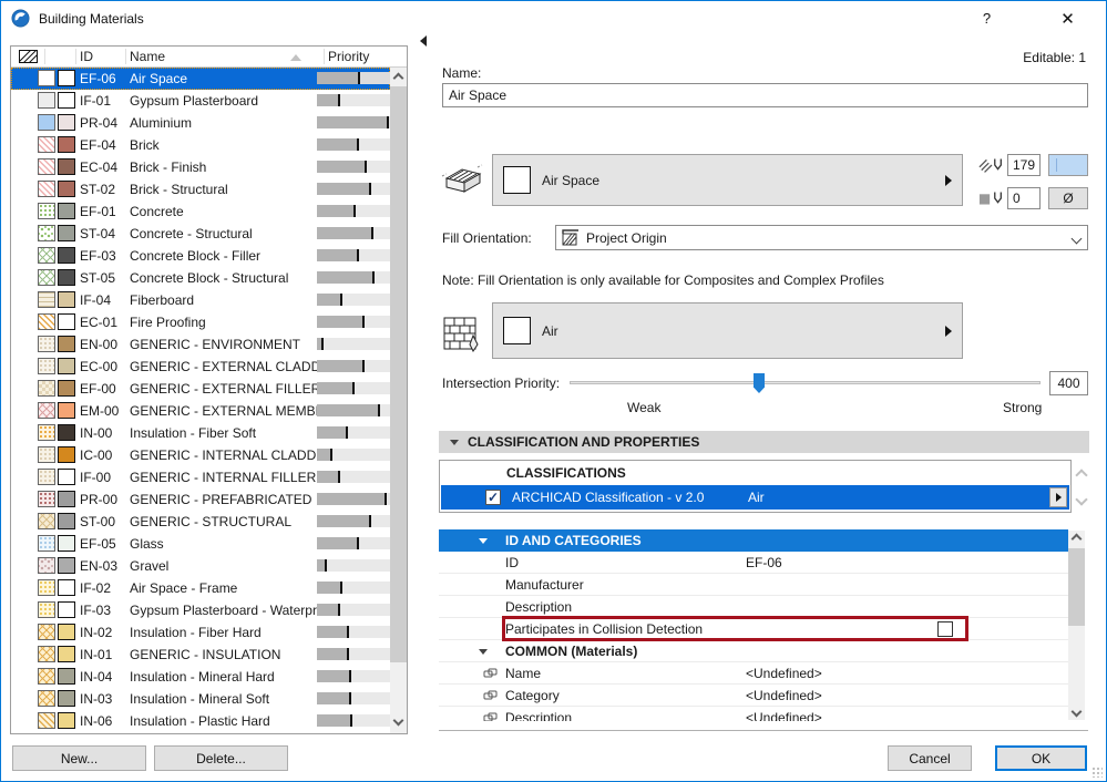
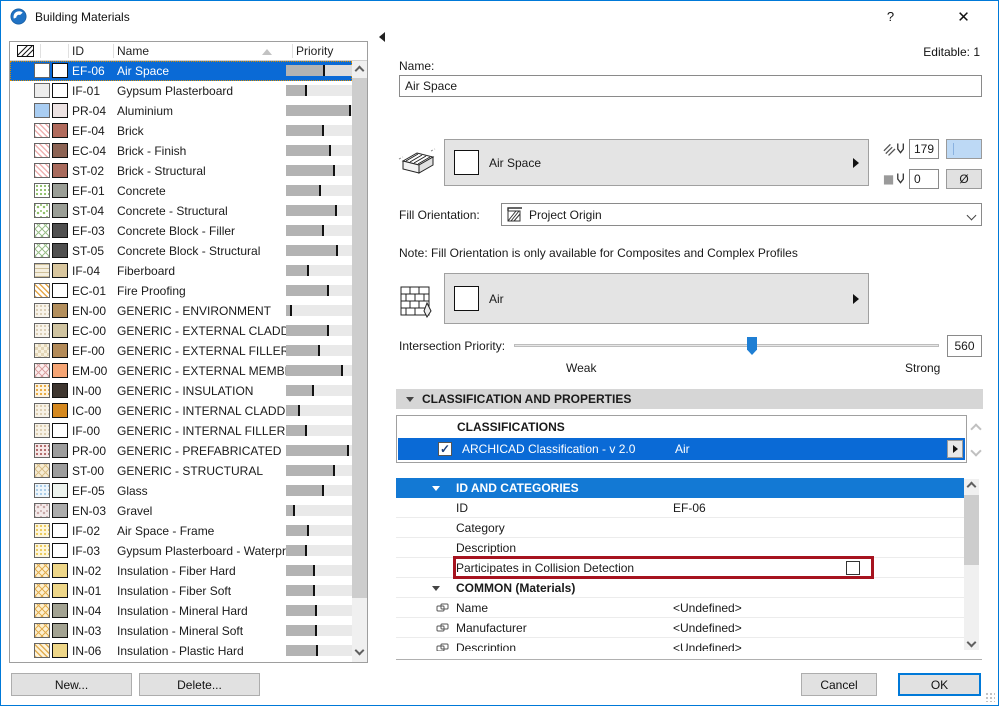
  Building Materials
  ?
  ✕
  ID
  Name
  Priority
  EF-06
  Air Space
  IF-01
  Gypsum Plasterboard
  PR-04
  Aluminium
  EF-04
  Brick
  EC-04
  Brick - Finish
  ST-02
  Brick - Structural
  EF-01
  Concrete
  ST-04
  Concrete - Structural
  EF-03
  Concrete Block - Filler
  ST-05
  Concrete Block - Structural
  IF-04
  Fiberboard
  EC-01
  Fire Proofing
  EN-00
  GENERIC - ENVIRONMENT
  EC-00
  GENERIC - EXTERNAL CLADD
  EF-00
  GENERIC - EXTERNAL FILLER
  EM-00
  GENERIC - EXTERNAL MEMB
  IN-00
- Insulation - Fiber Soft
+ GENERIC - INSULATION
  IC-00
  GENERIC - INTERNAL CLADD
  IF-00
  GENERIC - INTERNAL FILLER
  PR-00
  GENERIC - PREFABRICATED
  ST-00
  GENERIC - STRUCTURAL
  EF-05
  Glass
  EN-03
  Gravel
  IF-02
  Air Space - Frame
  IF-03
  Gypsum Plasterboard - Waterpr
  IN-02
  Insulation - Fiber Hard
  IN-01
- GENERIC - INSULATION
+ Insulation - Fiber Soft
  IN-04
  Insulation - Mineral Hard
  IN-03
  Insulation - Mineral Soft
  IN-06
  Insulation - Plastic Hard
  New...
  Delete...
  Editable: 1
  Name:
  Air Space
  Air Space
  179
  0
  Ø
  Fill Orientation:
  Project Origin
  Note: Fill Orientation is only available for Composites and Complex Profiles
  Air
  Intersection Priority:
- 400
+ 560
  Weak
  Strong
  CLASSIFICATION AND PROPERTIES
  CLASSIFICATIONS
  ✓
  ARCHICAD Classification - v 2.0
  Air
  ID AND CATEGORIES
  ID
  EF-06
- Manufacturer
+ Category
  Description
  Participates in Collision Detection
  COMMON (Materials)
  Name
  <Undefined>
- Category
+ Manufacturer
  <Undefined>
  Description
  <Undefined>
  Cancel
  OK
